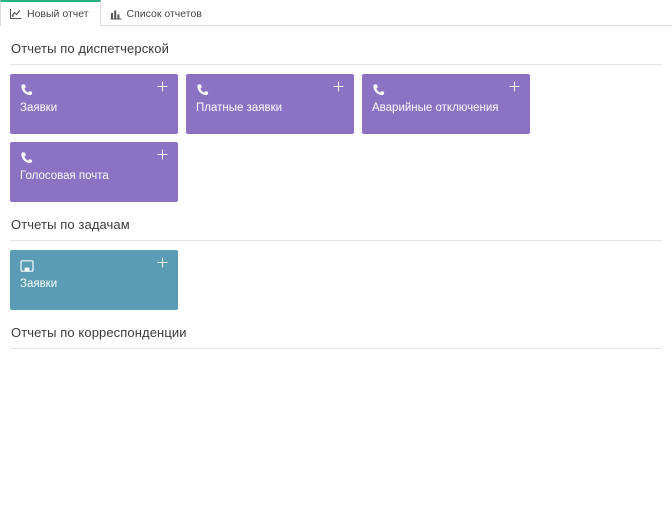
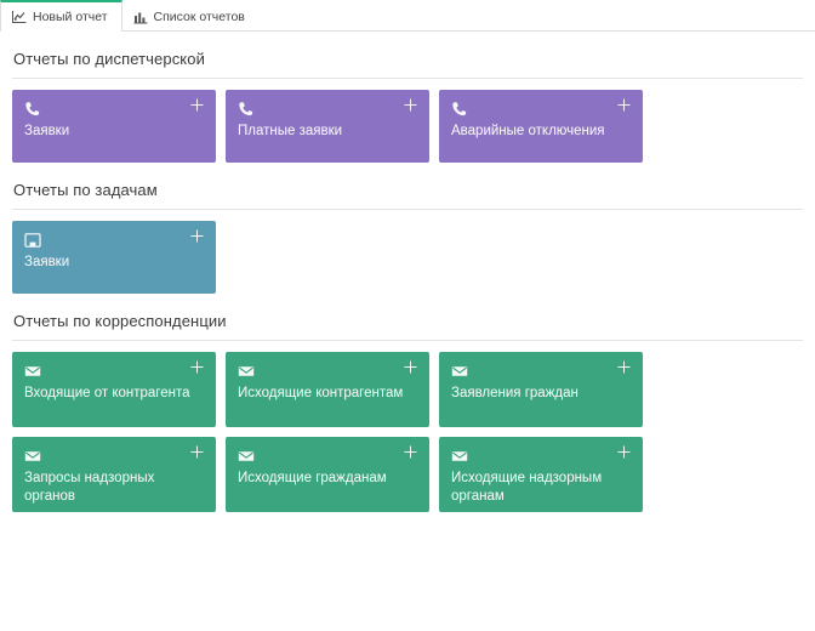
  Новый отчет
  Список отчетов
  Отчеты по диспетчерской
  Заявки
  Платные заявки
  Аварийные отключения
- Голосовая почта
  Отчеты по задачам
  Заявки
  Отчеты по корреспонденции
+ Входящие от контрагента
+ Исходящие контрагентам
+ Заявления граждан
+ Запросы надзорных органов
+ Исходящие гражданам
+ Исходящие надзорным органам
